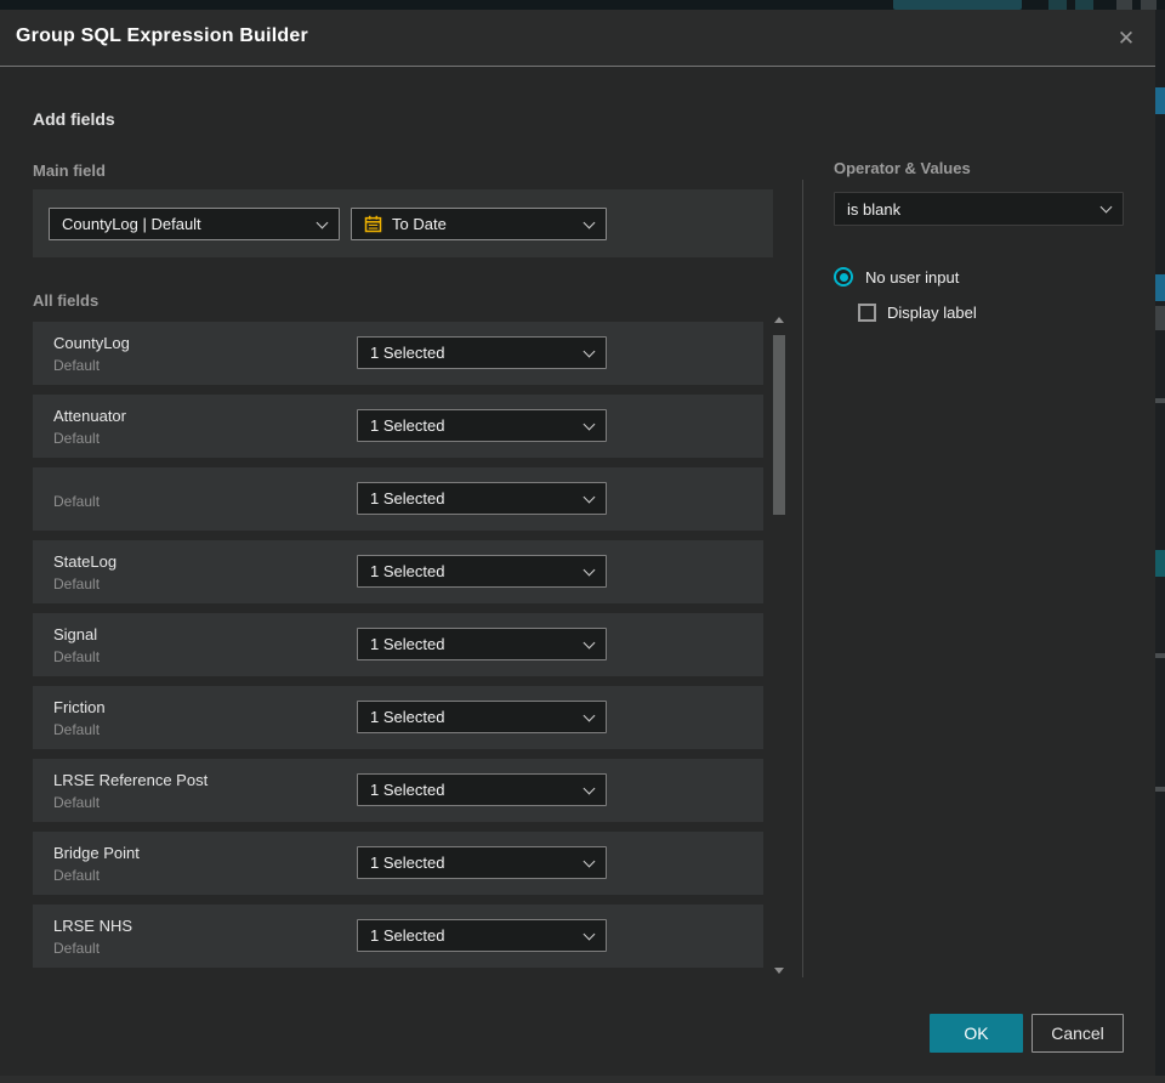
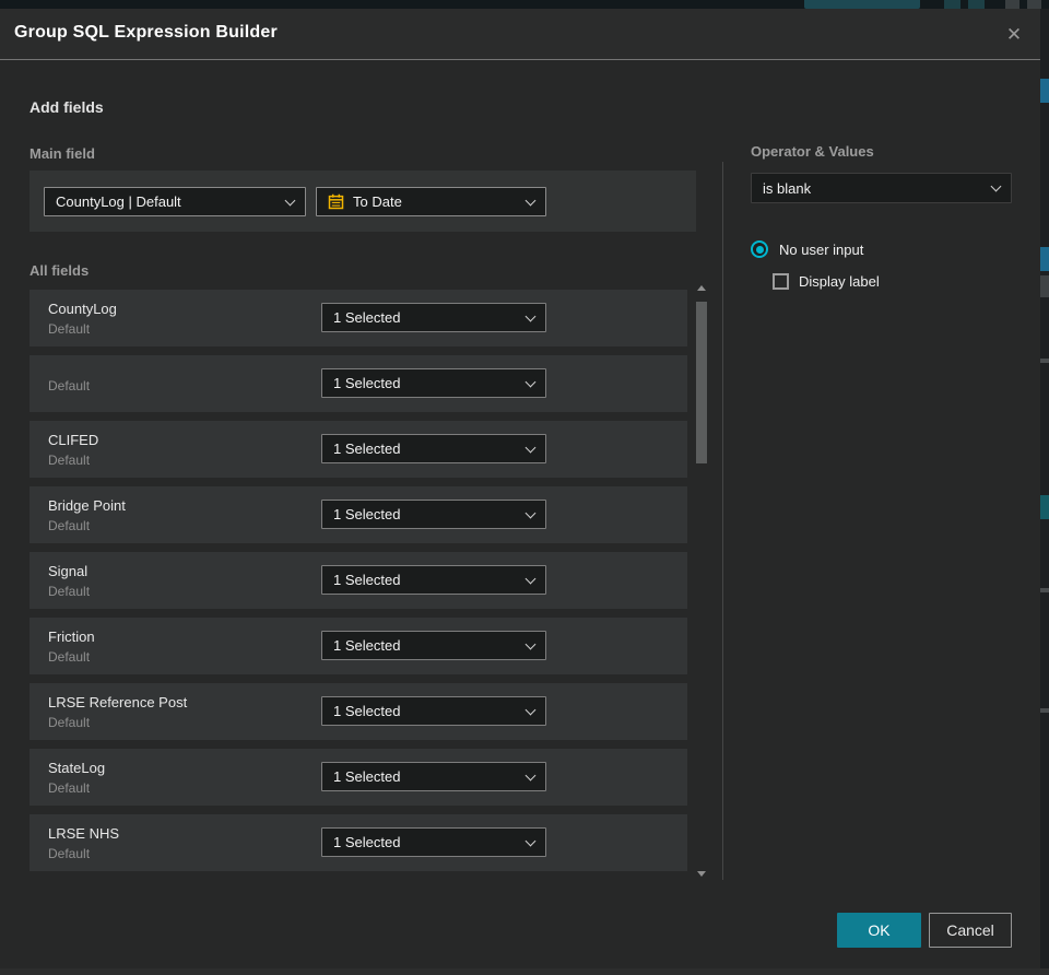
  Group SQL Expression Builder
  ✕
  Add fields
  Main field
  CountyLog | Default
  To Date
  All fields
  CountyLog
  Default
  1 Selected
- Attenuator
  Default
  1 Selected
+ CLIFED
  Default
  1 Selected
- StateLog
+ Bridge Point
  Default
  1 Selected
  Signal
  Default
  1 Selected
  Friction
  Default
  1 Selected
  LRSE Reference Post
  Default
  1 Selected
- Bridge Point
+ StateLog
  Default
  1 Selected
  LRSE NHS
  Default
  1 Selected
  Operator & Values
  is blank
  No user input
  Display label
  OK
  Cancel
